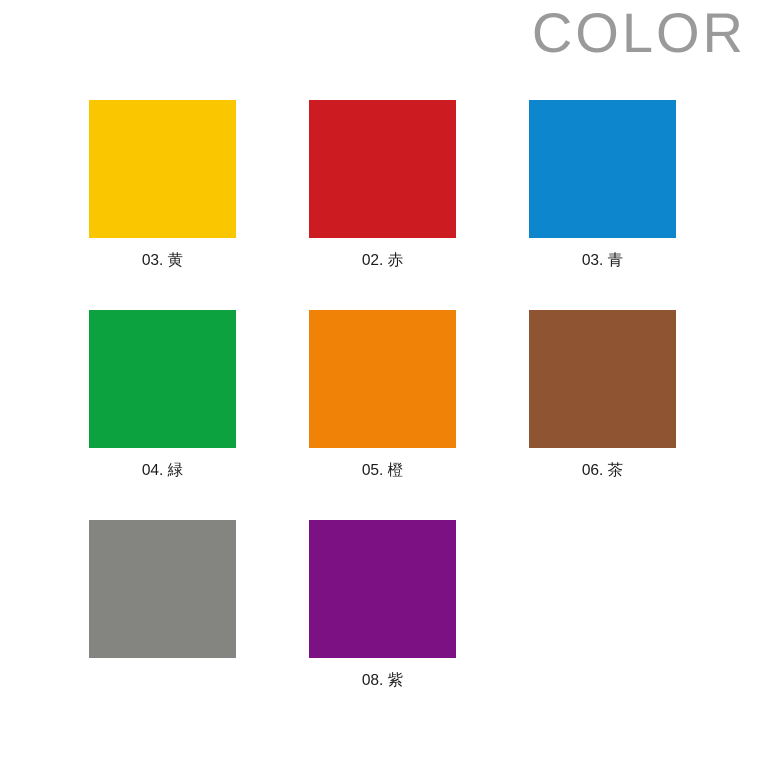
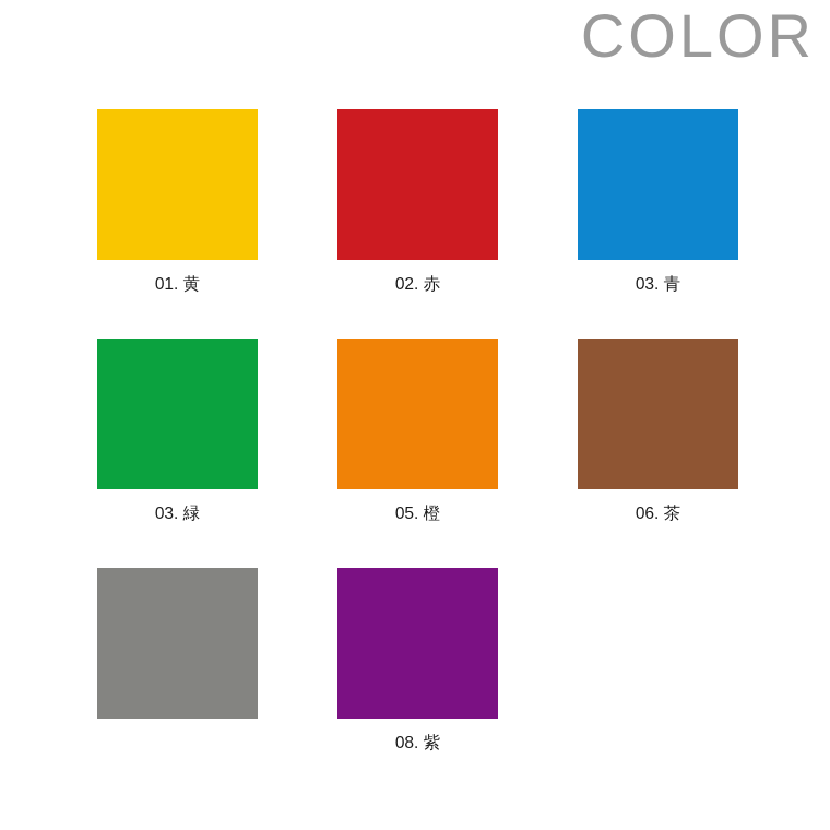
  COLOR
- 03. 黄
+ 01. 黄
  02. 赤
  03. 青
- 04. 緑
+ 03. 緑
  05. 橙
  06. 茶
  08. 紫
